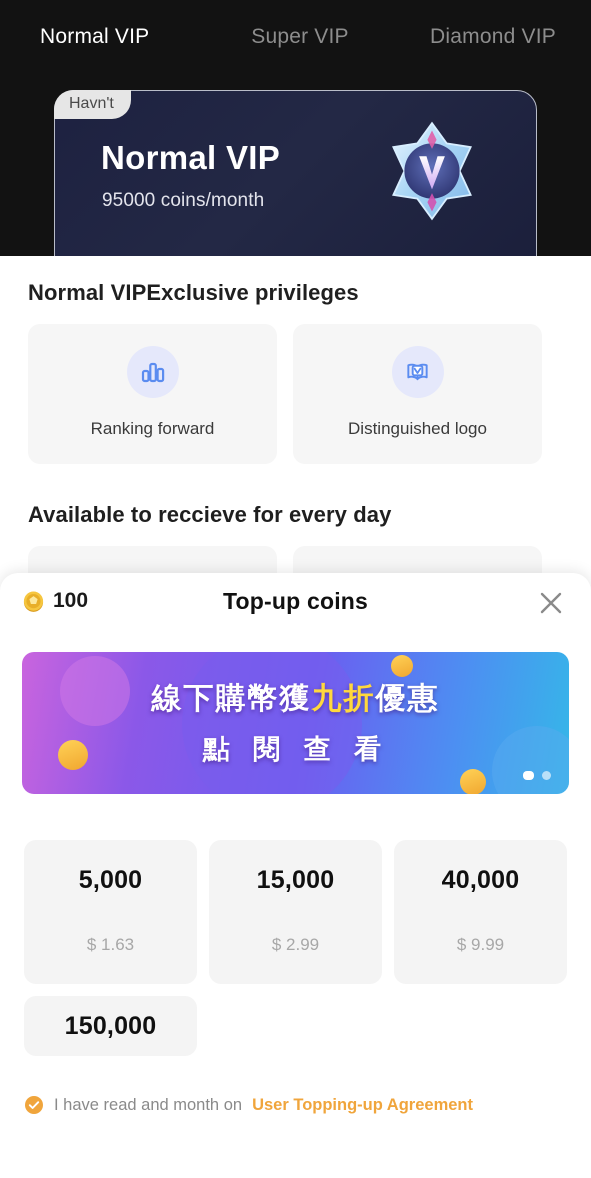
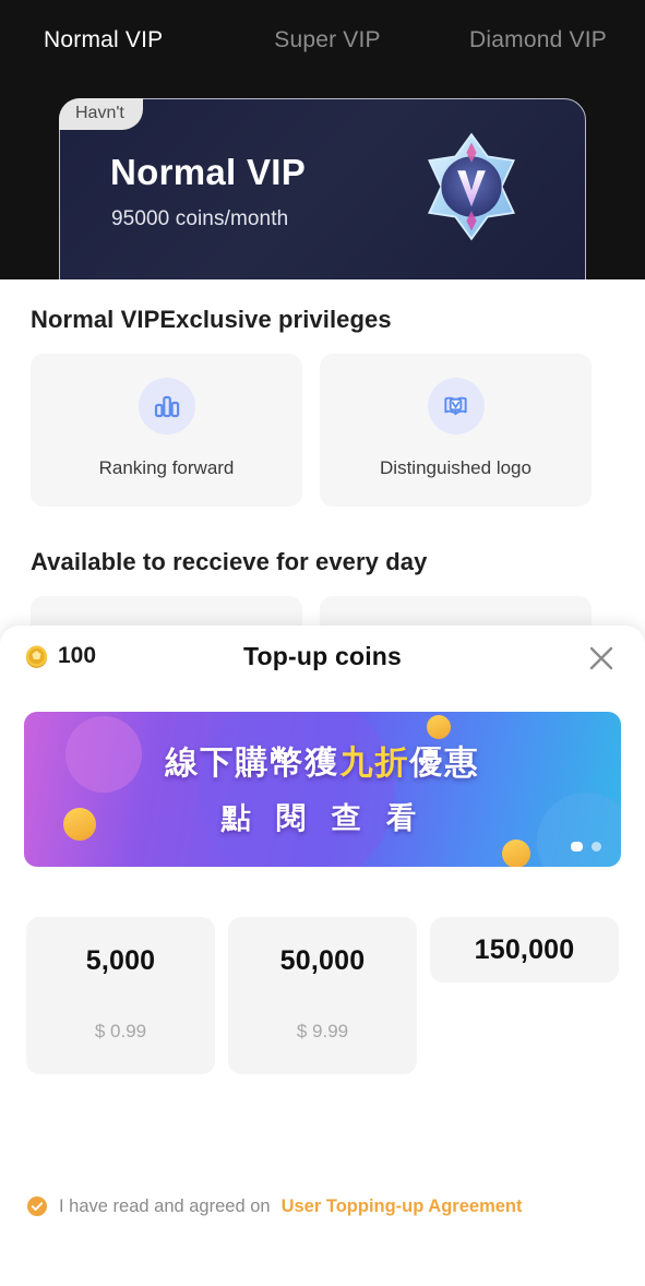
  Normal VIP
  Super VIP
  Diamond VIP
  Havn't
  Normal VIP
  95000 coins/month
  Normal VIPExclusive privileges
  Ranking forward
  Distinguished logo
  Available to reccieve for every day
  100
  Top-up coins
  線下購幣獲九折優惠
  點 閱 查 看
  5,000
- $ 1.63
+ $ 0.99
- 15,000
- $ 2.99
- 40,000
+ 50,000
  $ 9.99
  150,000
- I have read and month on
+ I have read and agreed on
  User Topping-up Agreement
